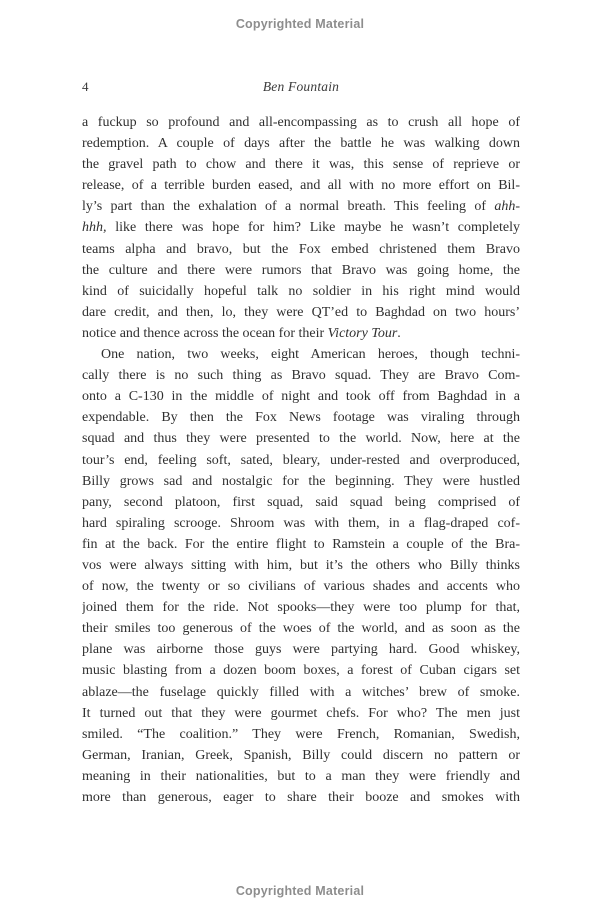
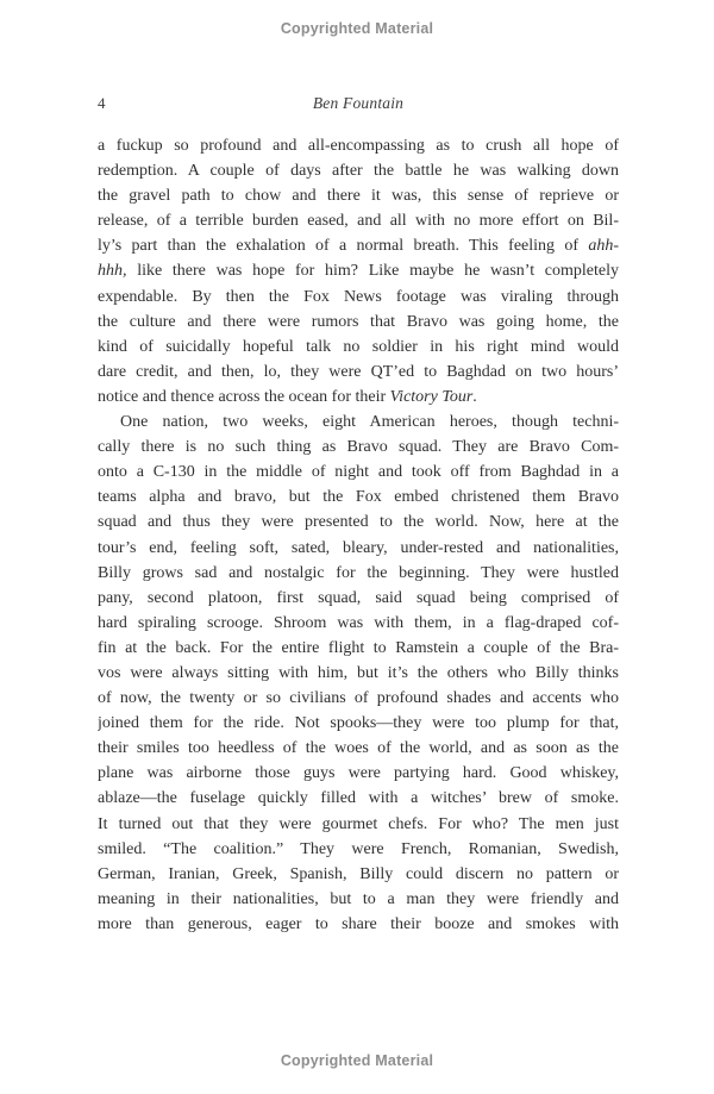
  Copyrighted Material
  4
  Ben Fountain
  a fuckup so profound and all-encompassing as to crush all hope of
  redemption. A couple of days after the battle he was walking down
  the gravel path to chow and there it was, this sense of reprieve or
  release, of a terrible burden eased, and all with no more effort on Bil-
  ly’s part than the exhalation of a normal breath. This feeling of ahh-
  hhh, like there was hope for him? Like maybe he wasn’t completely
- teams alpha and bravo, but the Fox embed christened them Bravo
+ expendable. By then the Fox News footage was viraling through
  the culture and there were rumors that Bravo was going home, the
  kind of suicidally hopeful talk no soldier in his right mind would
  dare credit, and then, lo, they were QT’ed to Baghdad on two hours’
  notice and thence across the ocean for their Victory Tour.
  One nation, two weeks, eight American heroes, though techni-
  cally there is no such thing as Bravo squad. They are Bravo Com-
  onto a C-130 in the middle of night and took off from Baghdad in a
- expendable. By then the Fox News footage was viraling through
+ teams alpha and bravo, but the Fox embed christened them Bravo
  squad and thus they were presented to the world. Now, here at the
- tour’s end, feeling soft, sated, bleary, under-rested and overproduced,
+ tour’s end, feeling soft, sated, bleary, under-rested and nationalities,
  Billy grows sad and nostalgic for the beginning. They were hustled
  pany, second platoon, first squad, said squad being comprised of
  hard spiraling scrooge. Shroom was with them, in a flag-draped cof-
  fin at the back. For the entire flight to Ramstein a couple of the Bra-
  vos were always sitting with him, but it’s the others who Billy thinks
- of now, the twenty or so civilians of various shades and accents who
+ of now, the twenty or so civilians of profound shades and accents who
  joined them for the ride. Not spooks—they were too plump for that,
- their smiles too generous of the woes of the world, and as soon as the
+ their smiles too heedless of the woes of the world, and as soon as the
  plane was airborne those guys were partying hard. Good whiskey,
- music blasting from a dozen boom boxes, a forest of Cuban cigars set
  ablaze—the fuselage quickly filled with a witches’ brew of smoke.
  It turned out that they were gourmet chefs. For who? The men just
  smiled. “The coalition.” They were French, Romanian, Swedish,
  German, Iranian, Greek, Spanish, Billy could discern no pattern or
  meaning in their nationalities, but to a man they were friendly and
  more than generous, eager to share their booze and smokes with
  Copyrighted Material
